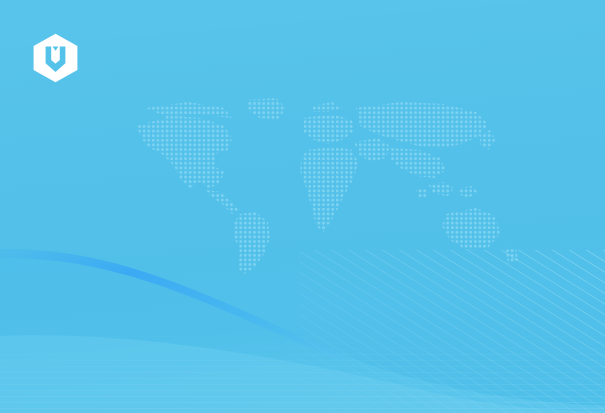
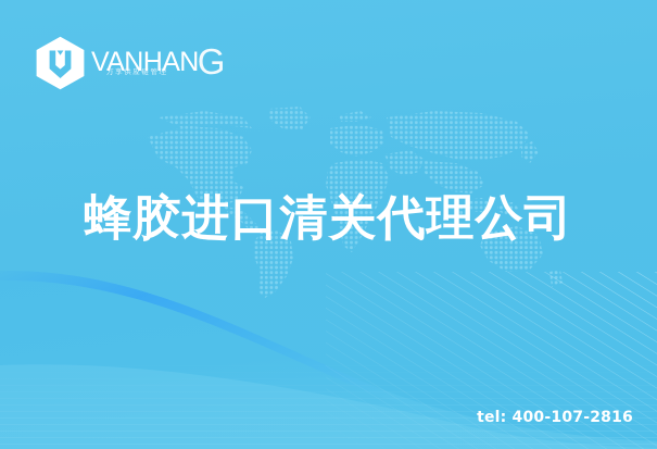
+ VANHANG
+ 万享供应链管理
+ 蜂胶进口清关代理公司
+ tel: 400-107-2816
